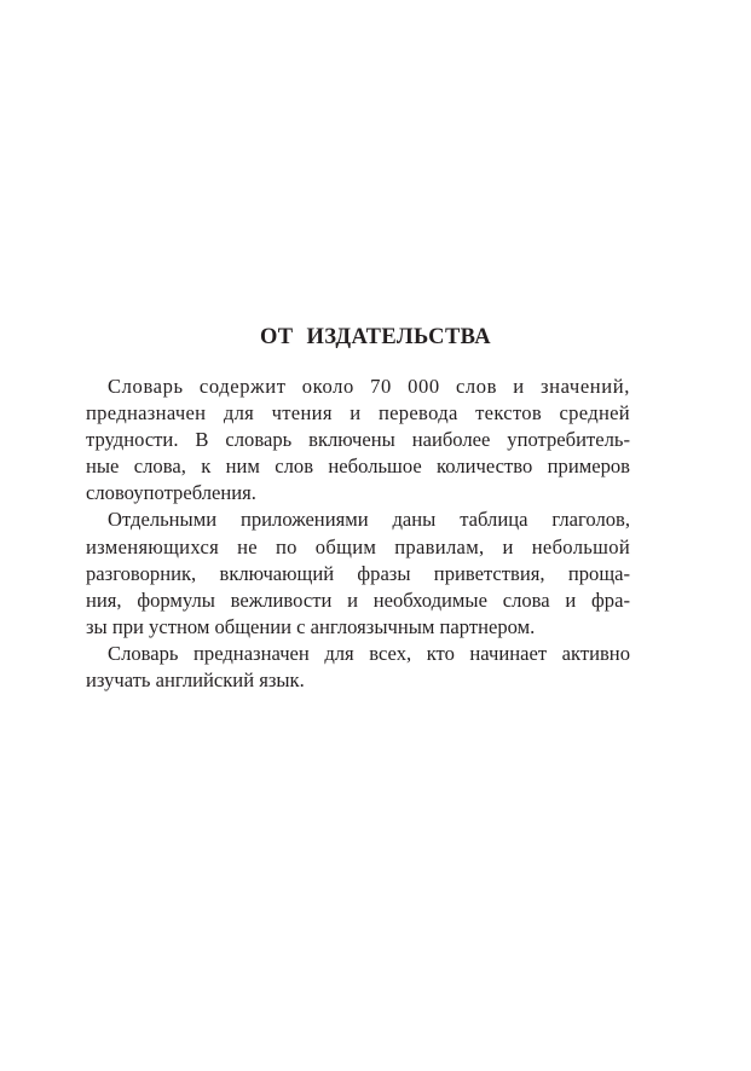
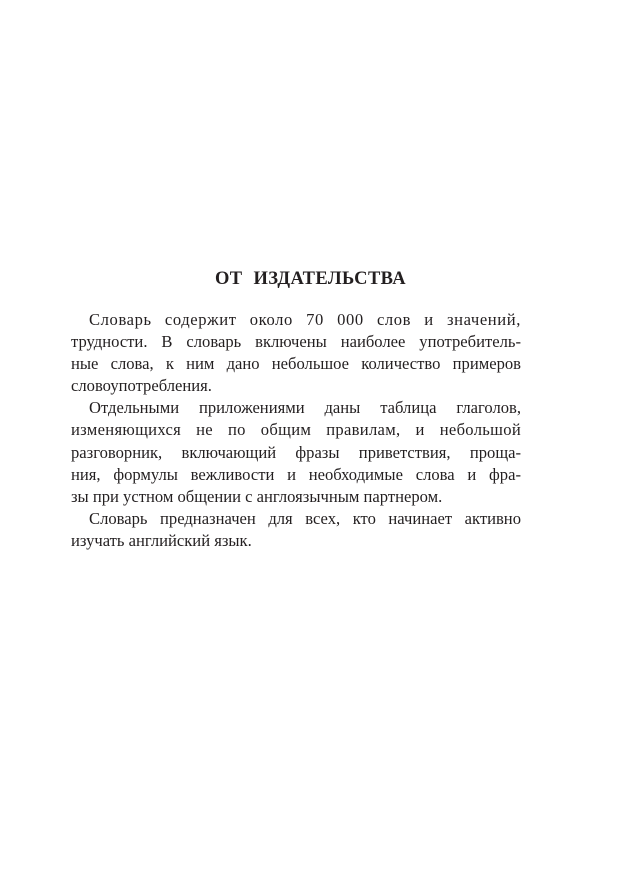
  ОТ ИЗДАТЕЛЬСТВА
  Словарь содержит около 70 000 слов и значений,
- предназначен для чтения и перевода текстов средней
  трудности. В словарь включены наиболее употребитель-
- ные слова, к ним слов небольшое количество примеров
+ ные слова, к ним дано небольшое количество примеров
  словоупотребления.
  Отдельными приложениями даны таблица глаголов,
  изменяющихся не по общим правилам, и небольшой
  разговорник, включающий фразы приветствия, проща-
  ния, формулы вежливости и необходимые слова и фра-
  зы при устном общении с англоязычным партнером.
  Словарь предназначен для всех, кто начинает активно
  изучать английский язык.
